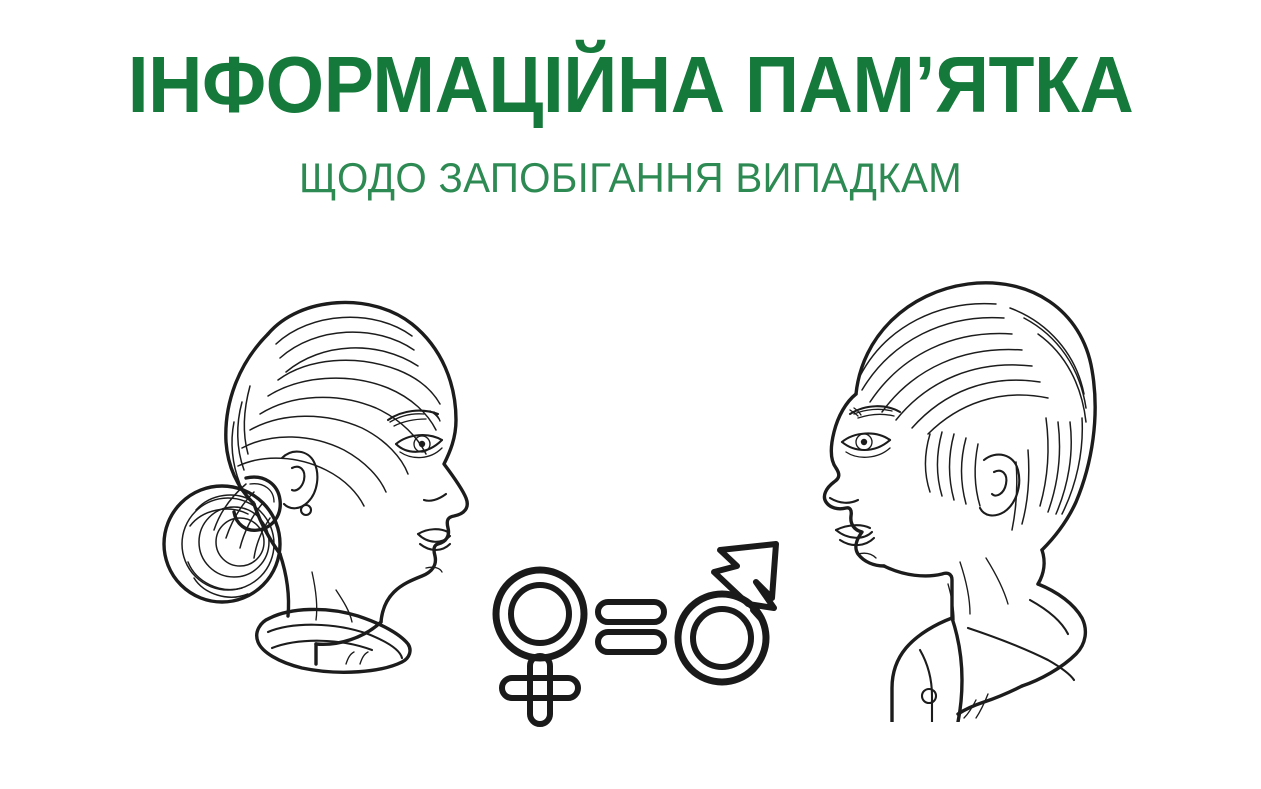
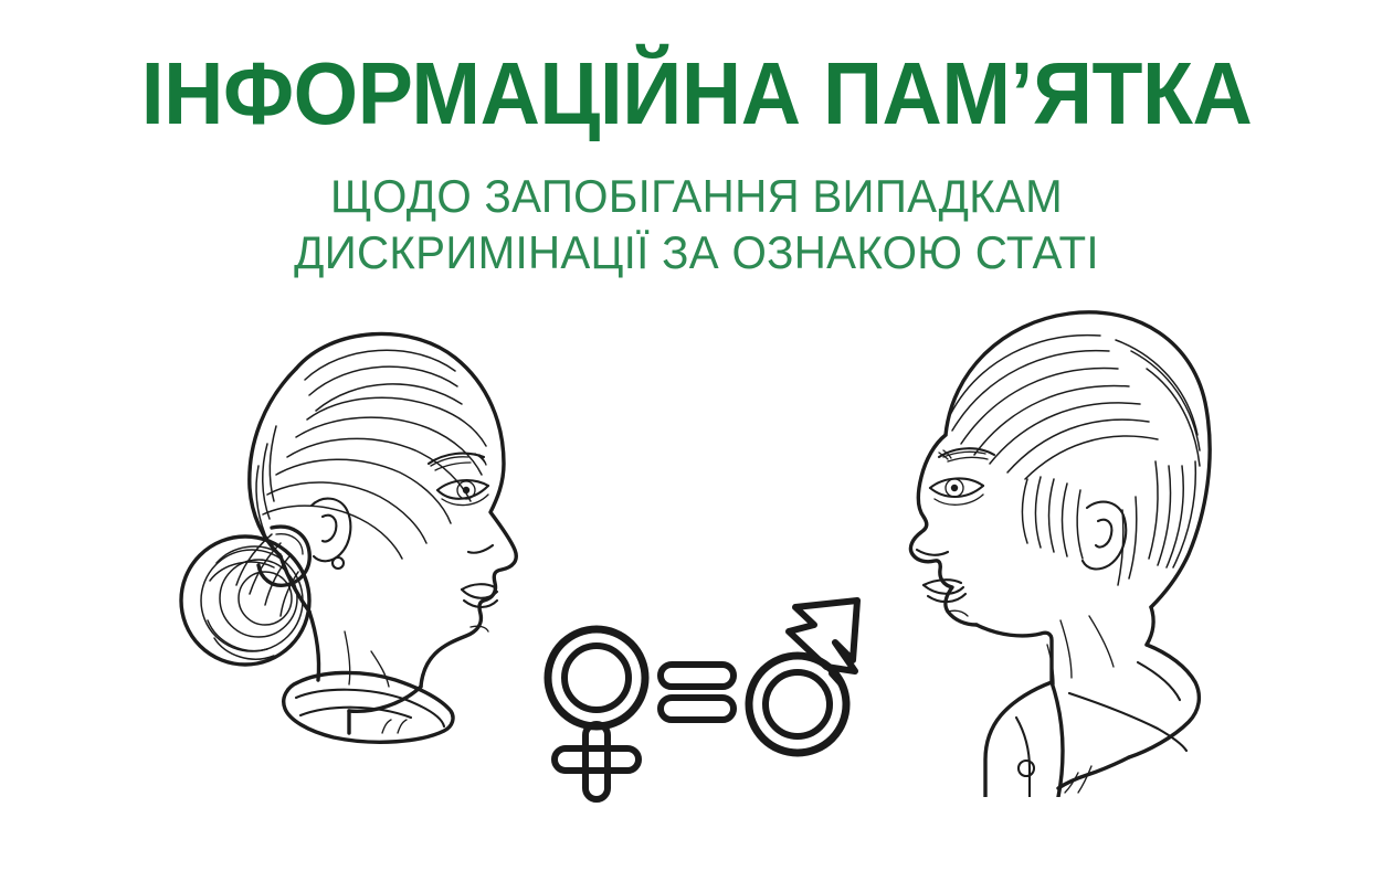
  ІНФОРМАЦІЙНА ПАМ’ЯТКА
  ЩОДО ЗАПОБІГАННЯ ВИПАДКАМ
+ ДИСКРИМІНАЦІЇ ЗА ОЗНАКОЮ СТАТІ
